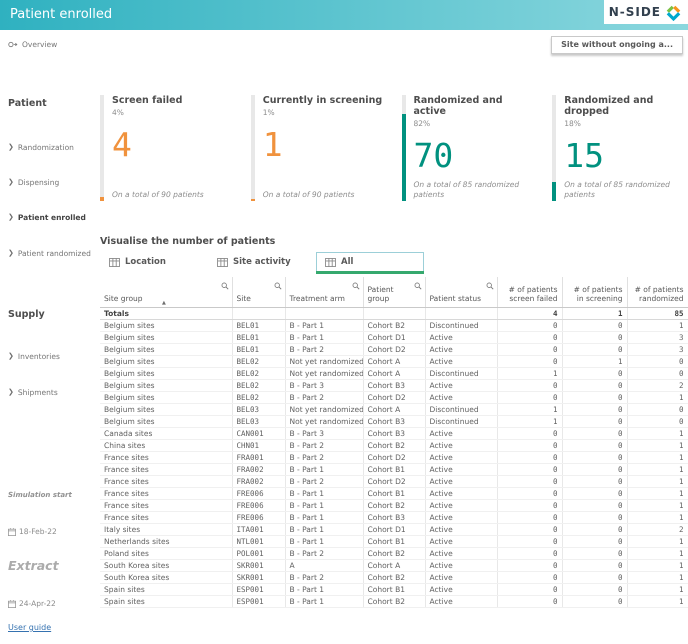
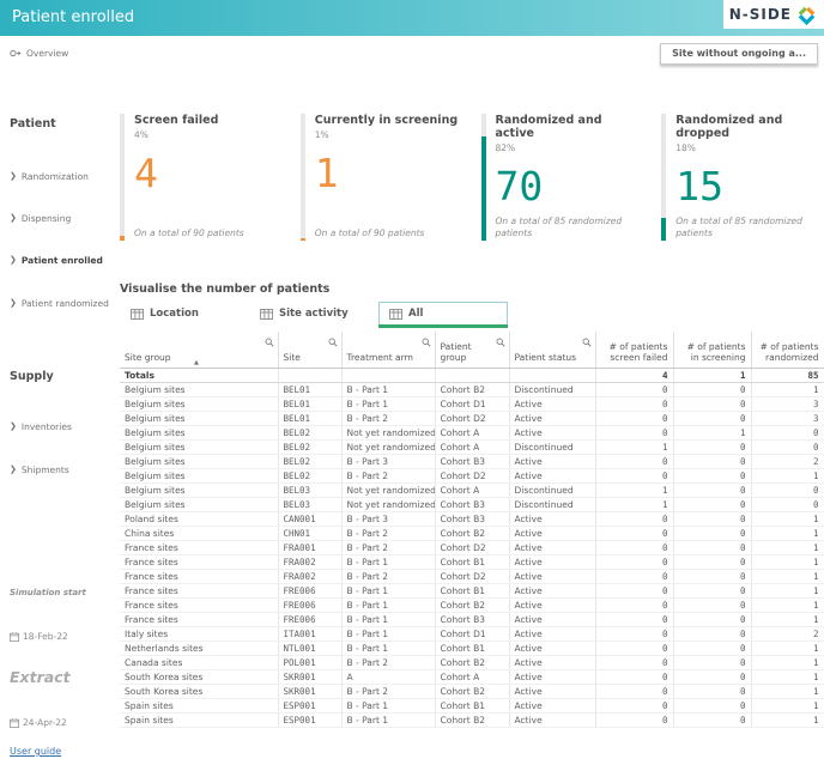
  Patient enrolled
  N-SIDE
  Site without ongoing a...
  Overview
  Patient
  ❯
  Randomization
  ❯
  Dispensing
  ❯
  Patient enrolled
  ❯
  Patient randomized
  Supply
  ❯
  Inventories
  ❯
  Shipments
  Simulation start
  18-Feb-22
  Extract
  24-Apr-22
  User guide
  Screen failed
  4%
  4
  On a total of 90 patients
  Currently in screening
  1%
  1
  On a total of 90 patients
  Randomized and active
  82%
  70
  On a total of 85 randomized patients
  Randomized and dropped
  18%
  15
  On a total of 85 randomized patients
  Visualise the number of patients
  Location
  Site activity
  All
  Site group	Site	Treatment arm	Patient group	Patient status	# of patients screen failed	# of patients in screening	# of patients randomized
  Totals					4	1	85
  Belgium sites	BEL01	B - Part 1	Cohort B2	Discontinued	0	0	1
  Belgium sites	BEL01	B - Part 1	Cohort D1	Active	0	0	3
  Belgium sites	BEL01	B - Part 2	Cohort D2	Active	0	0	3
  Belgium sites	BEL02	Not yet randomized	Cohort A	Active	0	1	0
  Belgium sites	BEL02	Not yet randomized	Cohort A	Discontinued	1	0	0
  Belgium sites	BEL02	B - Part 3	Cohort B3	Active	0	0	2
  Belgium sites	BEL02	B - Part 2	Cohort D2	Active	0	0	1
  Belgium sites	BEL03	Not yet randomized	Cohort A	Discontinued	1	0	0
  Belgium sites	BEL03	Not yet randomized	Cohort B3	Discontinued	1	0	0
- Canada sites	CAN001	B - Part 3	Cohort B3	Active	0	0	1
+ Poland sites	CAN001	B - Part 3	Cohort B3	Active	0	0	1
  China sites	CHN01	B - Part 2	Cohort B2	Active	0	0	1
  France sites	FRA001	B - Part 2	Cohort D2	Active	0	0	1
  France sites	FRA002	B - Part 1	Cohort B1	Active	0	0	1
  France sites	FRA002	B - Part 2	Cohort D2	Active	0	0	1
  France sites	FRE006	B - Part 1	Cohort B1	Active	0	0	1
  France sites	FRE006	B - Part 1	Cohort B2	Active	0	0	1
  France sites	FRE006	B - Part 1	Cohort B3	Active	0	0	1
  Italy sites	ITA001	B - Part 1	Cohort D1	Active	0	0	2
  Netherlands sites	NTL001	B - Part 1	Cohort B1	Active	0	0	1
- Poland sites	POL001	B - Part 2	Cohort B2	Active	0	0	1
+ Canada sites	POL001	B - Part 2	Cohort B2	Active	0	0	1
  South Korea sites	SKR001	A	Cohort A	Active	0	0	1
  South Korea sites	SKR001	B - Part 2	Cohort B2	Active	0	0	1
  Spain sites	ESP001	B - Part 1	Cohort B1	Active	0	0	1
  Spain sites	ESP001	B - Part 1	Cohort B2	Active	0	0	1
